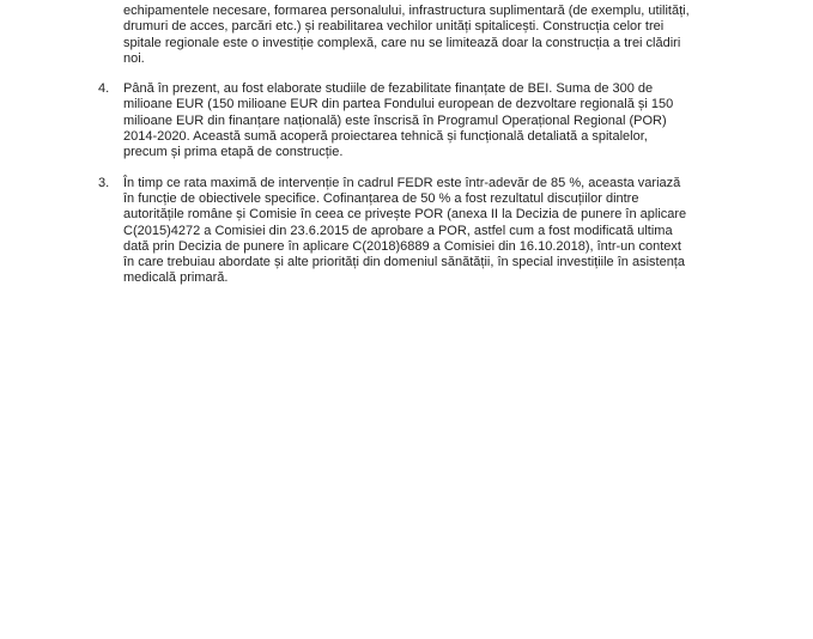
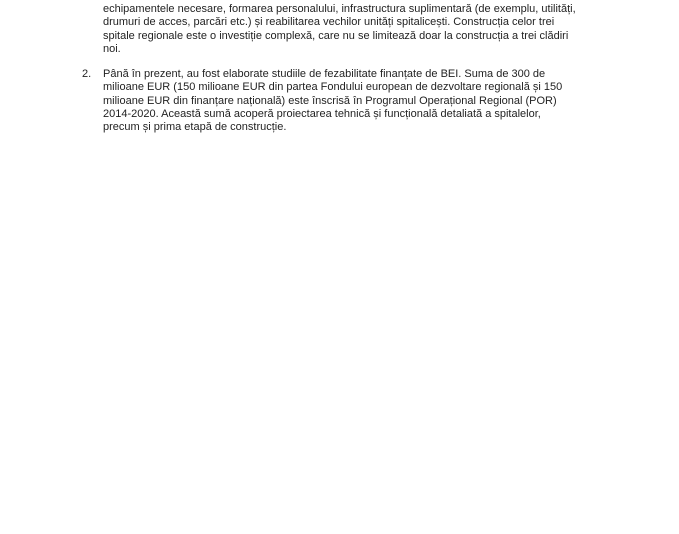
  echipamentele necesare, formarea personalului, infrastructura suplimentară (de exemplu, utilități,
  drumuri de acces, parcări etc.) și reabilitarea vechilor unități spitalicești. Construcția celor trei
  spitale regionale este o investiție complexă, care nu se limitează doar la construcția a trei clădiri
  noi.
- 4.
+ 2.
  Până în prezent, au fost elaborate studiile de fezabilitate finanțate de BEI. Suma de 300 de
  milioane EUR (150 milioane EUR din partea Fondului european de dezvoltare regională și 150
  milioane EUR din finanțare națională) este înscrisă în Programul Operațional Regional (POR)
  2014-2020. Această sumă acoperă proiectarea tehnică și funcțională detaliată a spitalelor,
  precum și prima etapă de construcție.
- 3.
- În timp ce rata maximă de intervenție în cadrul FEDR este într-adevăr de 85 %, aceasta variază
- în funcție de obiectivele specifice. Cofinanțarea de 50 % a fost rezultatul discuțiilor dintre
- autoritățile române și Comisie în ceea ce privește POR (anexa II la Decizia de punere în aplicare
- C(2015)4272 a Comisiei din 23.6.2015 de aprobare a POR, astfel cum a fost modificată ultima
- dată prin Decizia de punere în aplicare C(2018)6889 a Comisiei din 16.10.2018), într-un context
- în care trebuiau abordate și alte priorități din domeniul sănătății, în special investițiile în asistența
- medicală primară.
